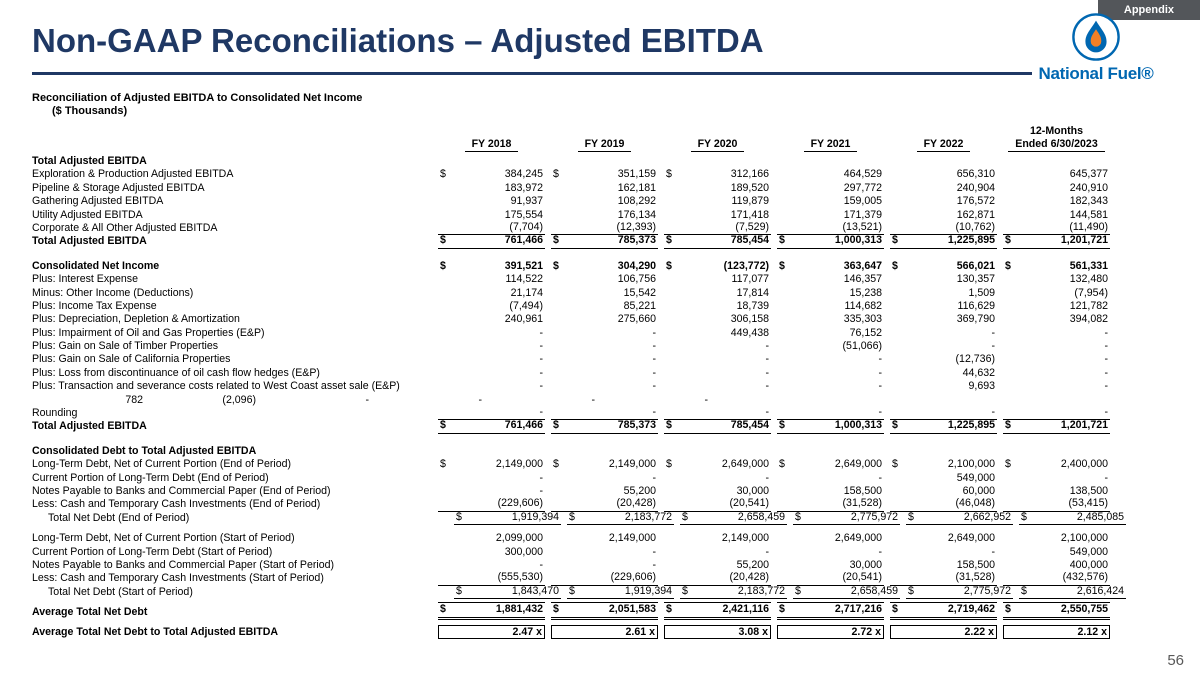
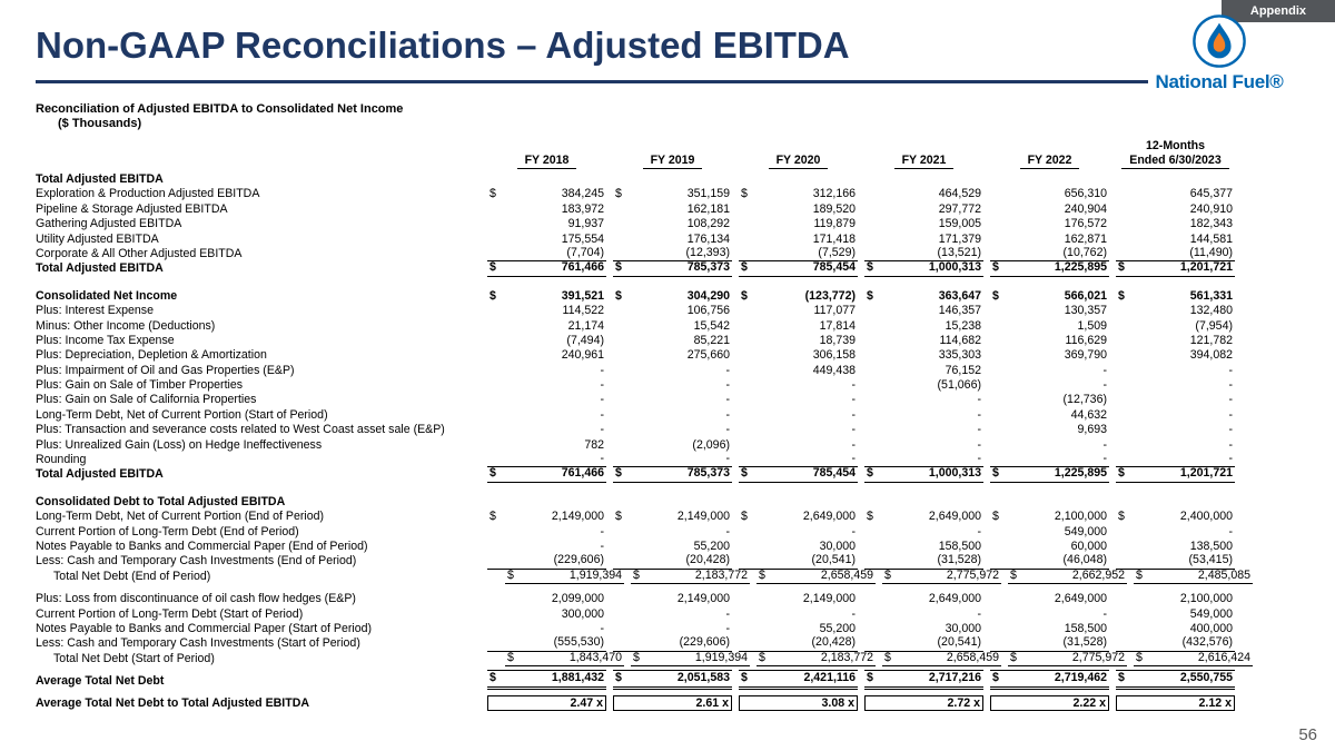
  Appendix
  Non-GAAP Reconciliations – Adjusted EBITDA
  National Fuel®
  Reconciliation of Adjusted EBITDA to Consolidated Net Income
  ($ Thousands)
  FY 2018
  FY 2019
  FY 2020
  FY 2021
  FY 2022
  12-Months
  Ended 6/30/2023
  Total Adjusted EBITDA
  Exploration & Production Adjusted EBITDA
  $
  384,245
  $
  351,159
  $
  312,166
  464,529
  656,310
  645,377
  Pipeline & Storage Adjusted EBITDA
  183,972
  162,181
  189,520
  297,772
  240,904
  240,910
  Gathering Adjusted EBITDA
  91,937
  108,292
  119,879
  159,005
  176,572
  182,343
  Utility Adjusted EBITDA
  175,554
  176,134
  171,418
  171,379
  162,871
  144,581
  Corporate & All Other Adjusted EBITDA
  (7,704)
  (12,393)
  (7,529)
  (13,521)
  (10,762)
  (11,490)
  Total Adjusted EBITDA
  $
  761,466
  $
  785,373
  $
  785,454
  $
  1,000,313
  $
  1,225,895
  $
  1,201,721
  Consolidated Net Income
  $
  391,521
  $
  304,290
  $
  (123,772)
  $
  363,647
  $
  566,021
  $
  561,331
  Plus: Interest Expense
  114,522
  106,756
  117,077
  146,357
  130,357
  132,480
  Minus: Other Income (Deductions)
  21,174
  15,542
  17,814
  15,238
  1,509
  (7,954)
  Plus: Income Tax Expense
  (7,494)
  85,221
  18,739
  114,682
  116,629
  121,782
  Plus: Depreciation, Depletion & Amortization
  240,961
  275,660
  306,158
  335,303
  369,790
  394,082
  Plus: Impairment of Oil and Gas Properties (E&P)
  -
  -
  449,438
  76,152
  -
  -
  Plus: Gain on Sale of Timber Properties
  -
  -
  -
  (51,066)
  -
  -
  Plus: Gain on Sale of California Properties
  -
  -
  -
  -
  (12,736)
  -
- Plus: Loss from discontinuance of oil cash flow hedges (E&P)
+ Long-Term Debt, Net of Current Portion (Start of Period)
  -
  -
  -
  -
  44,632
  -
  Plus: Transaction and severance costs related to West Coast asset sale (E&P)
  -
  -
  -
  -
  9,693
  -
+ Plus: Unrealized Gain (Loss) on Hedge Ineffectiveness
  782
  (2,096)
  -
  -
  -
  -
  Rounding
  -
  -
  -
  -
  -
  -
  Total Adjusted EBITDA
  $
  761,466
  $
  785,373
  $
  785,454
  $
  1,000,313
  $
  1,225,895
  $
  1,201,721
  Consolidated Debt to Total Adjusted EBITDA
  Long-Term Debt, Net of Current Portion (End of Period)
  $
  2,149,000
  $
  2,149,000
  $
  2,649,000
  $
  2,649,000
  $
  2,100,000
  $
  2,400,000
  Current Portion of Long-Term Debt (End of Period)
  -
  -
  -
  -
  549,000
  -
  Notes Payable to Banks and Commercial Paper (End of Period)
  -
  55,200
  30,000
  158,500
  60,000
  138,500
  Less: Cash and Temporary Cash Investments (End of Period)
  (229,606)
  (20,428)
  (20,541)
  (31,528)
  (46,048)
  (53,415)
  Total Net Debt (End of Period)
  $
  1,919,394
  $
  2,183,772
  $
  2,658,459
  $
  2,775,972
  $
  2,662,952
  $
  2,485,085
- Long-Term Debt, Net of Current Portion (Start of Period)
+ Plus: Loss from discontinuance of oil cash flow hedges (E&P)
  2,099,000
  2,149,000
  2,149,000
  2,649,000
  2,649,000
  2,100,000
  Current Portion of Long-Term Debt (Start of Period)
  300,000
  -
  -
  -
  -
  549,000
  Notes Payable to Banks and Commercial Paper (Start of Period)
  -
  -
  55,200
  30,000
  158,500
  400,000
  Less: Cash and Temporary Cash Investments (Start of Period)
  (555,530)
  (229,606)
  (20,428)
  (20,541)
  (31,528)
  (432,576)
  Total Net Debt (Start of Period)
  $
  1,843,470
  $
  1,919,394
  $
  2,183,772
  $
  2,658,459
  $
  2,775,972
  $
  2,616,424
  Average Total Net Debt
  $
  1,881,432
  $
  2,051,583
  $
  2,421,116
  $
  2,717,216
  $
  2,719,462
  $
  2,550,755
  Average Total Net Debt to Total Adjusted EBITDA
  2.47 x
  2.61 x
  3.08 x
  2.72 x
  2.22 x
  2.12 x
  56
